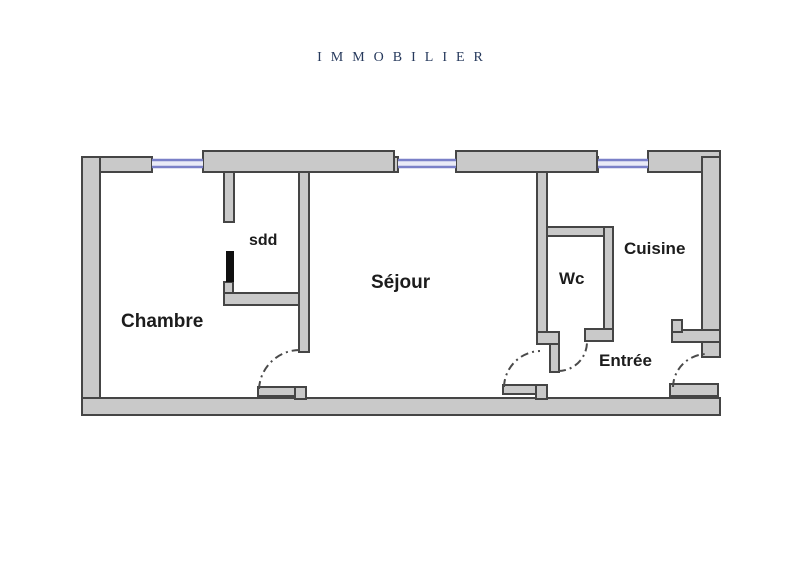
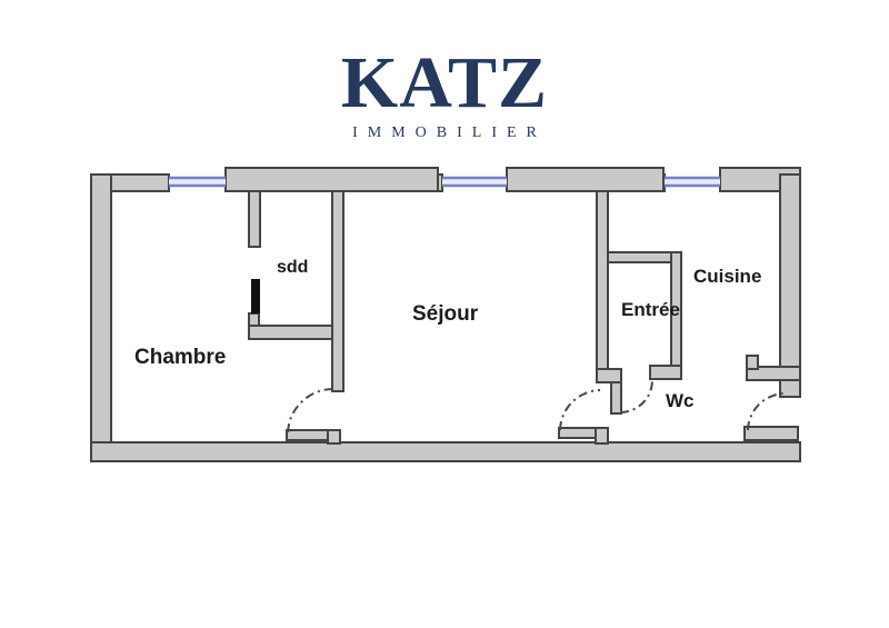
+ KATZ
  IMMOBILIER
  Chambre
  sdd
  Séjour
- Wc
+ Entrée
  Cuisine
- Entrée
+ Wc
